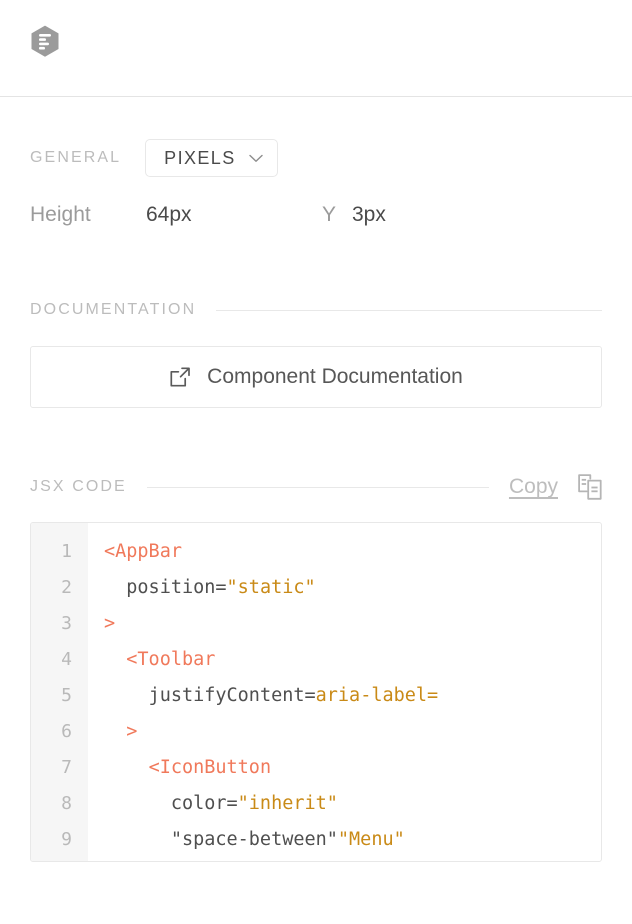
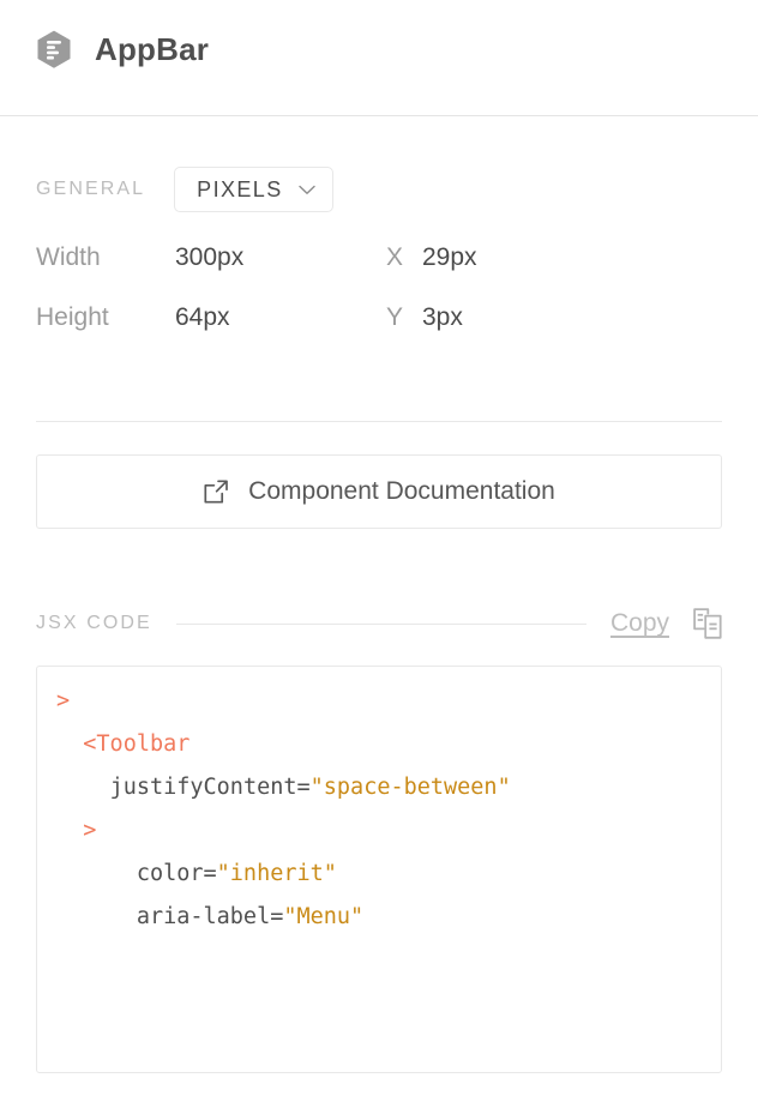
+ AppBar
  GENERAL
  PIXELS
+ Width
+ 300px
+ X
+ 29px
  Height
  64px
  Y
  3px
- DOCUMENTATION
  Component Documentation
  JSX CODE
  Copy
- 1
- 2
- 3
- 4
- 5
- 6
- 7
- 8
- 9
- <AppBar
- position="static"
  >
  <Toolbar
- justifyContent=aria-label=
+ justifyContent="space-between"
  >
- <IconButton
  color="inherit"
- "space-between""Menu"
+ aria-label="Menu"
